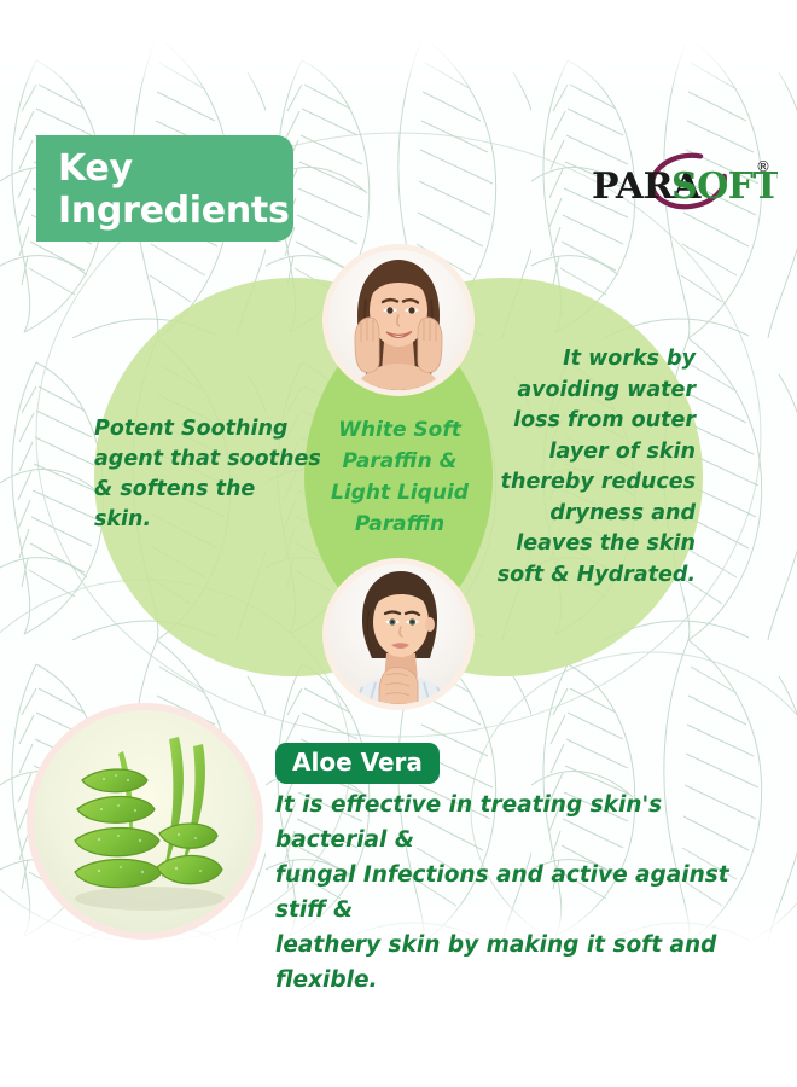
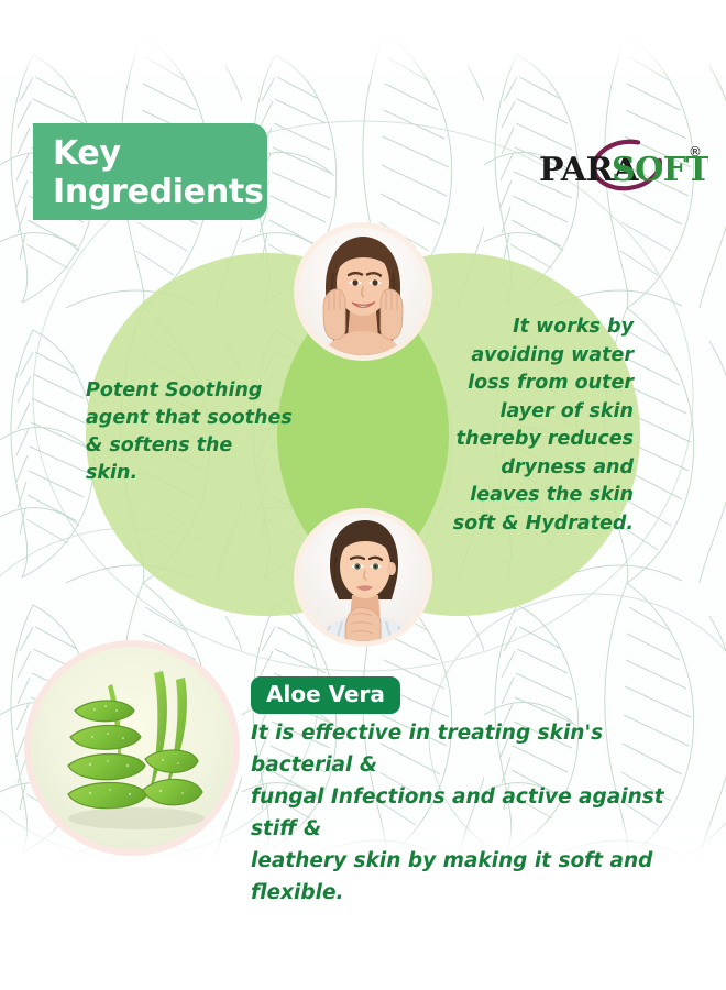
  Key
  Ingredients
  PARA
  SOFT
  ®
  Potent Soothing
  agent that soothes
  & softens the
  skin.
- White Soft
- Paraffin &
- Light Liquid
- Paraffin
  It works by
  avoiding water
  loss from outer
  layer of skin
  thereby reduces
  dryness and
  leaves the skin
  soft & Hydrated.
  Aloe Vera
  It is effective in treating skin's bacterial &
  fungal Infections and active against stiff &
  leathery skin by making it soft and flexible.
